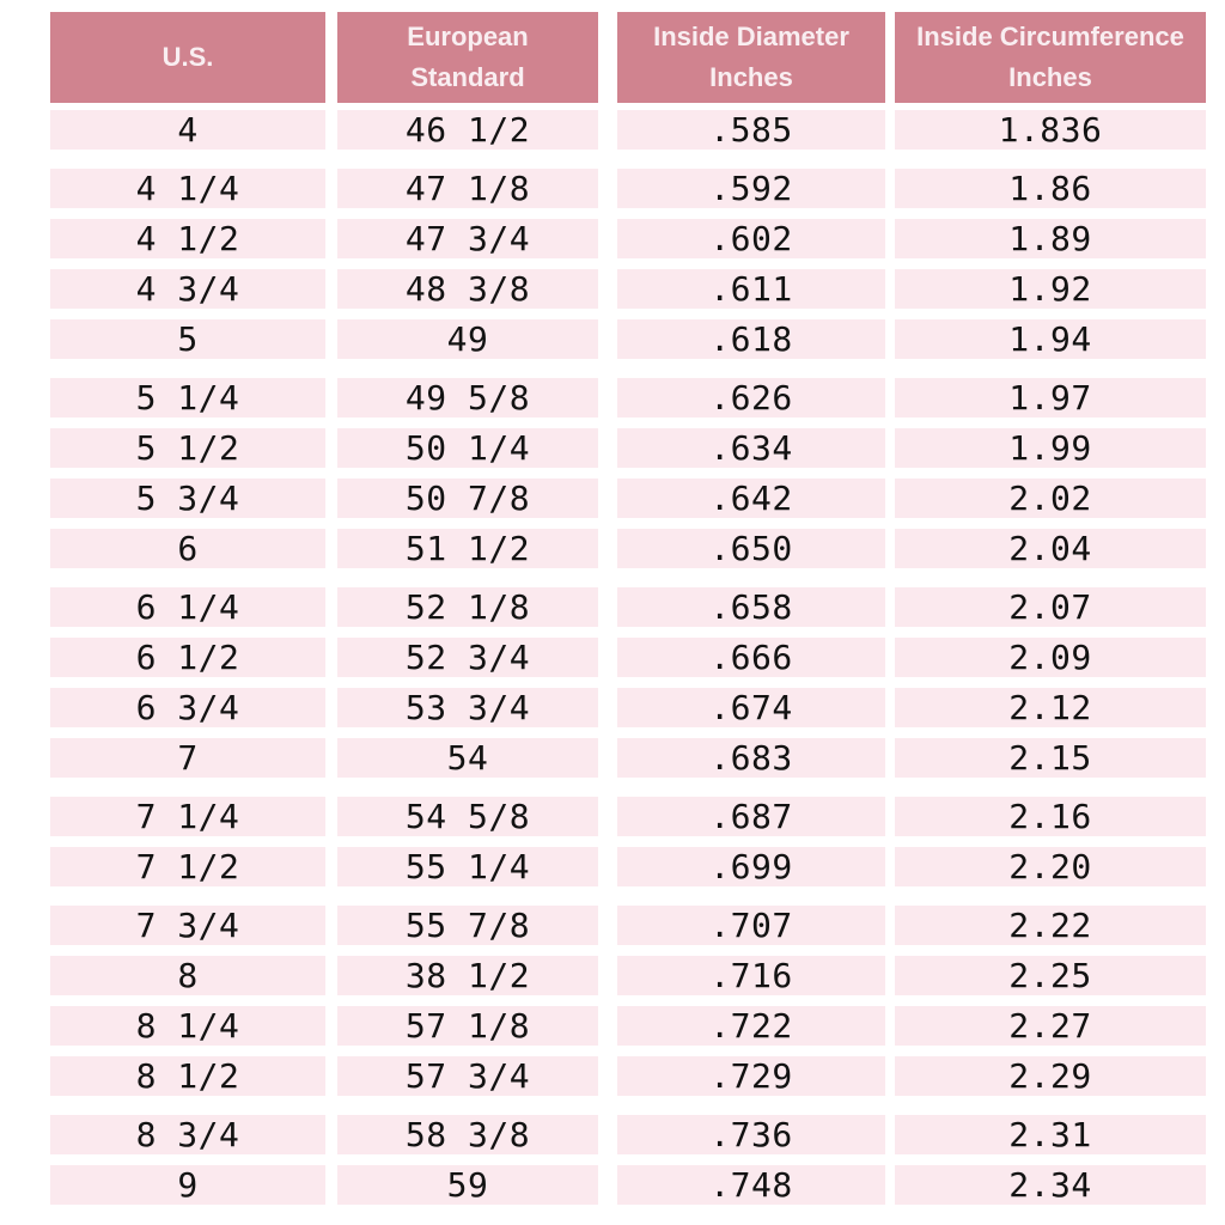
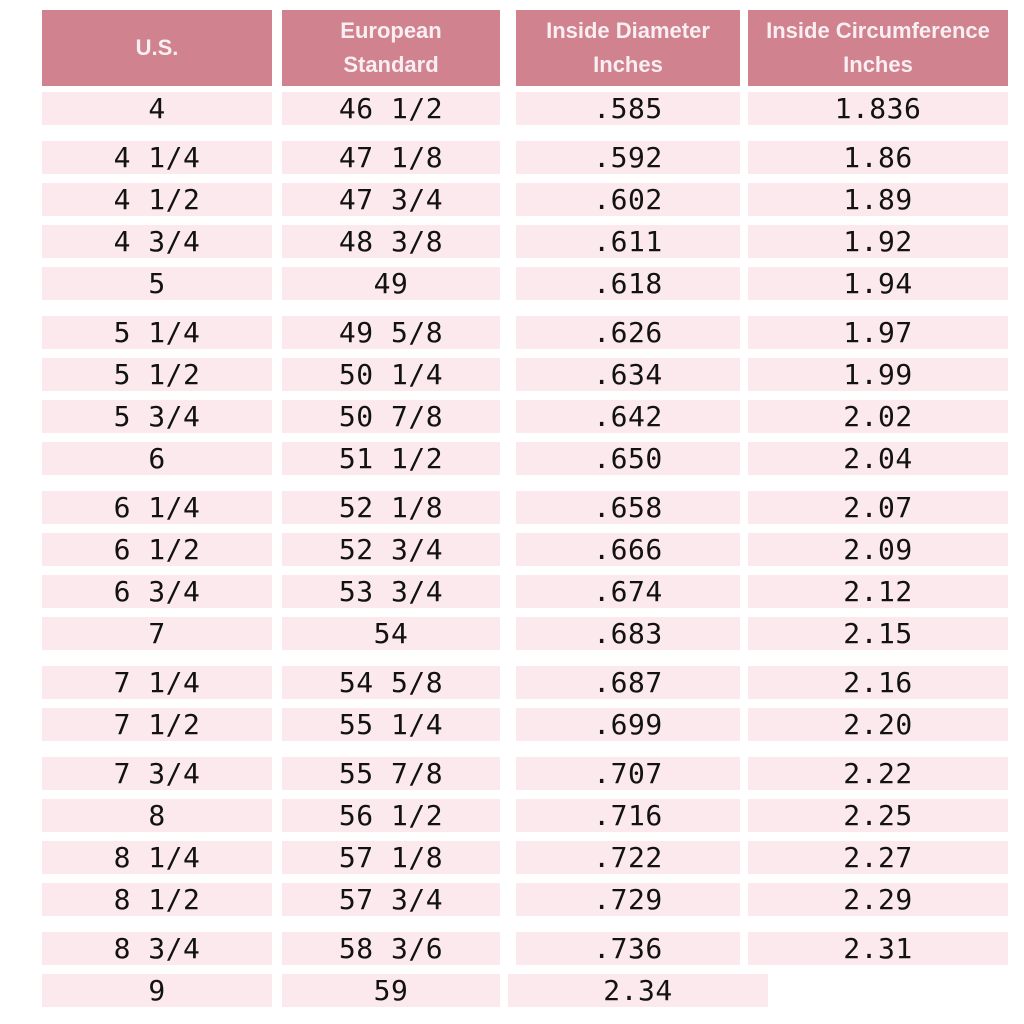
  U.S.
  European
  Standard
  Inside Diameter
  Inches
  Inside Circumference
  Inches
  4
  46 1/2
  .585
  1.836
  4 1/4
  47 1/8
  .592
  1.86
  4 1/2
  47 3/4
  .602
  1.89
  4 3/4
  48 3/8
  .611
  1.92
  5
  49
  .618
  1.94
  5 1/4
  49 5/8
  .626
  1.97
  5 1/2
  50 1/4
  .634
  1.99
  5 3/4
  50 7/8
  .642
  2.02
  6
  51 1/2
  .650
  2.04
  6 1/4
  52 1/8
  .658
  2.07
  6 1/2
  52 3/4
  .666
  2.09
  6 3/4
  53 3/4
  .674
  2.12
  7
  54
  .683
  2.15
  7 1/4
  54 5/8
  .687
  2.16
  7 1/2
  55 1/4
  .699
  2.20
  7 3/4
  55 7/8
  .707
  2.22
  8
- 38 1/2
+ 56 1/2
  .716
  2.25
  8 1/4
  57 1/8
  .722
  2.27
  8 1/2
  57 3/4
  .729
  2.29
  8 3/4
- 58 3/8
+ 58 3/6
  .736
  2.31
  9
  59
- .748
  2.34
